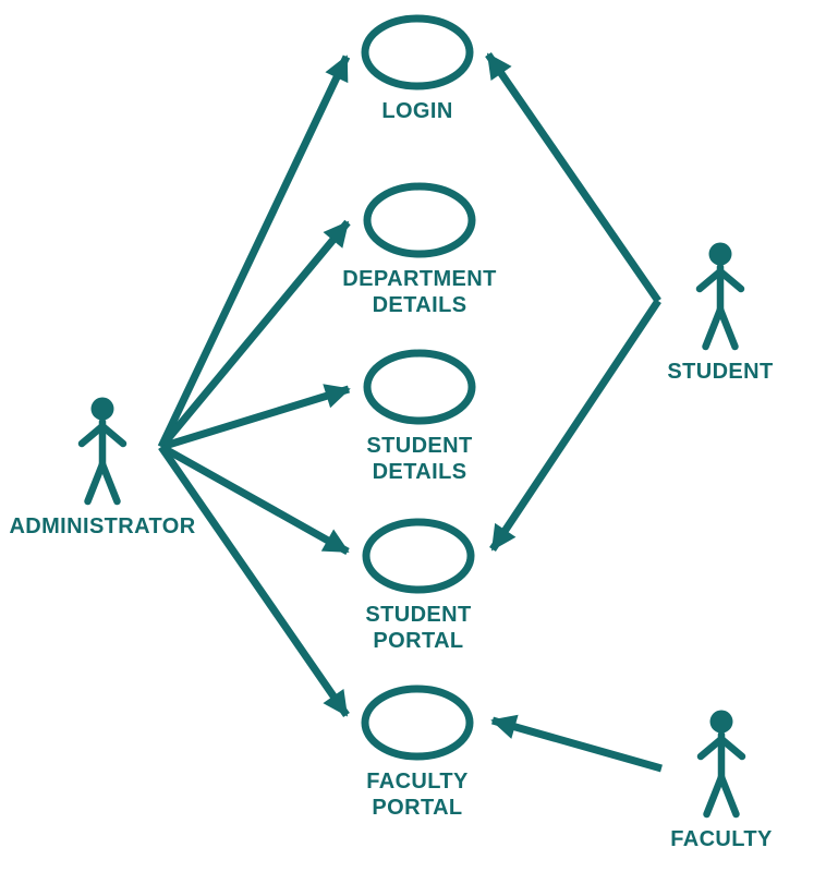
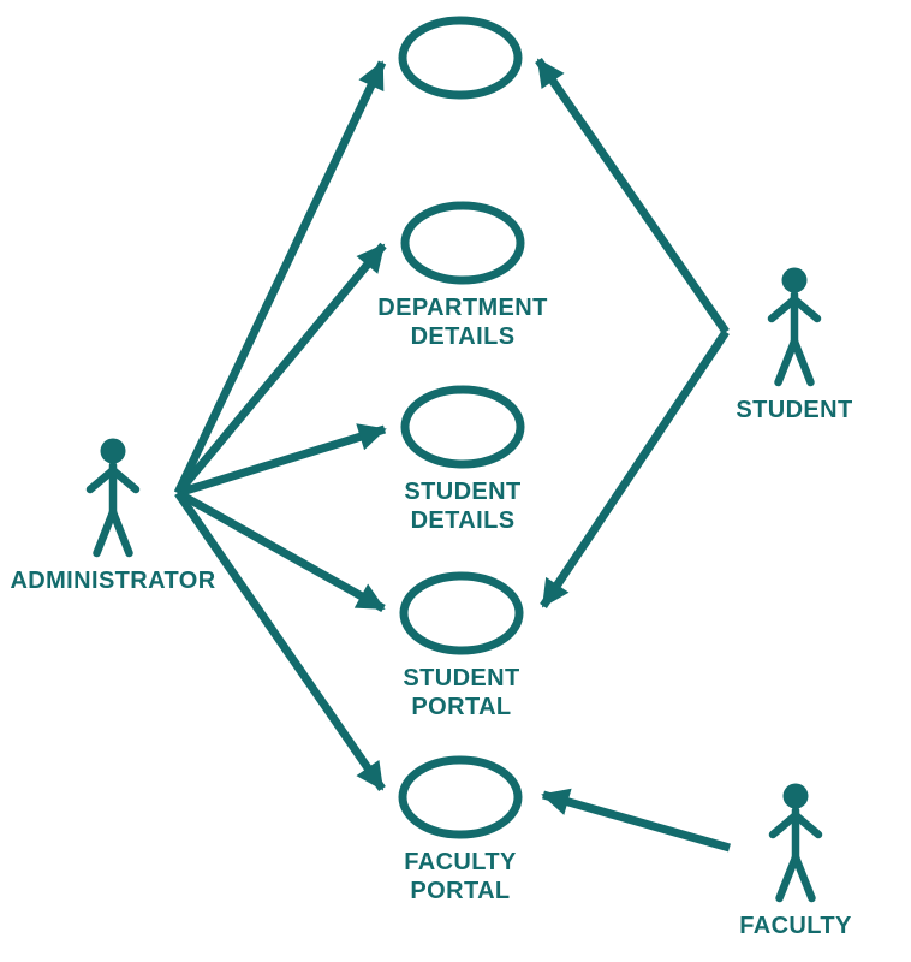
- LOGIN
  DEPARTMENT
  DETAILS
  STUDENT
  DETAILS
  STUDENT
  PORTAL
  FACULTY
  PORTAL
  ADMINISTRATOR
  STUDENT
  FACULTY
